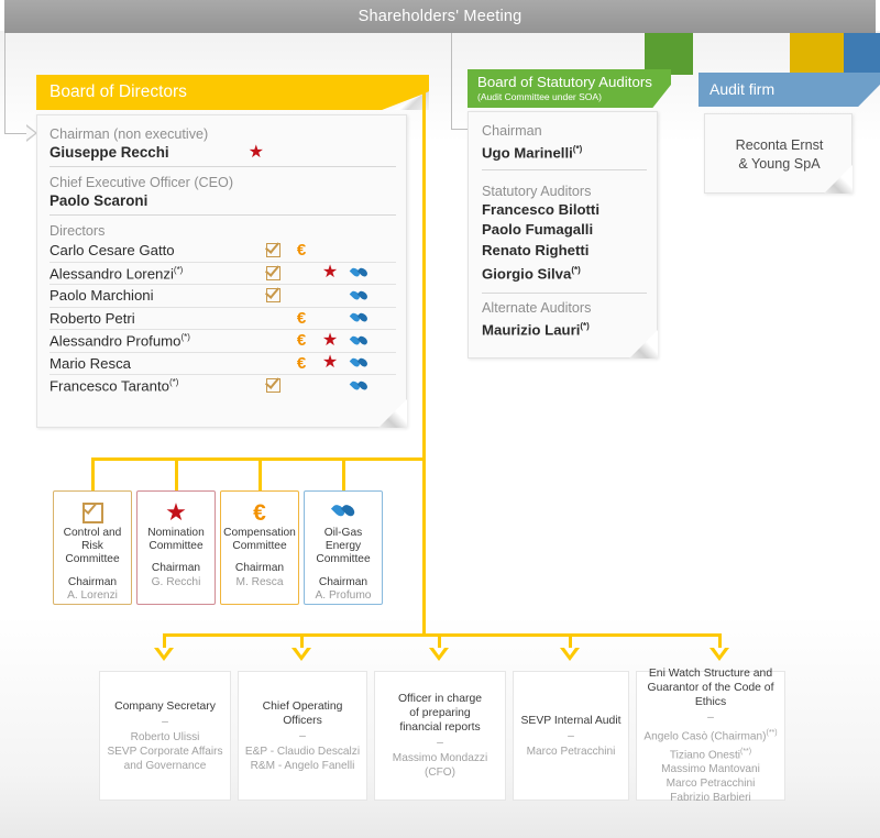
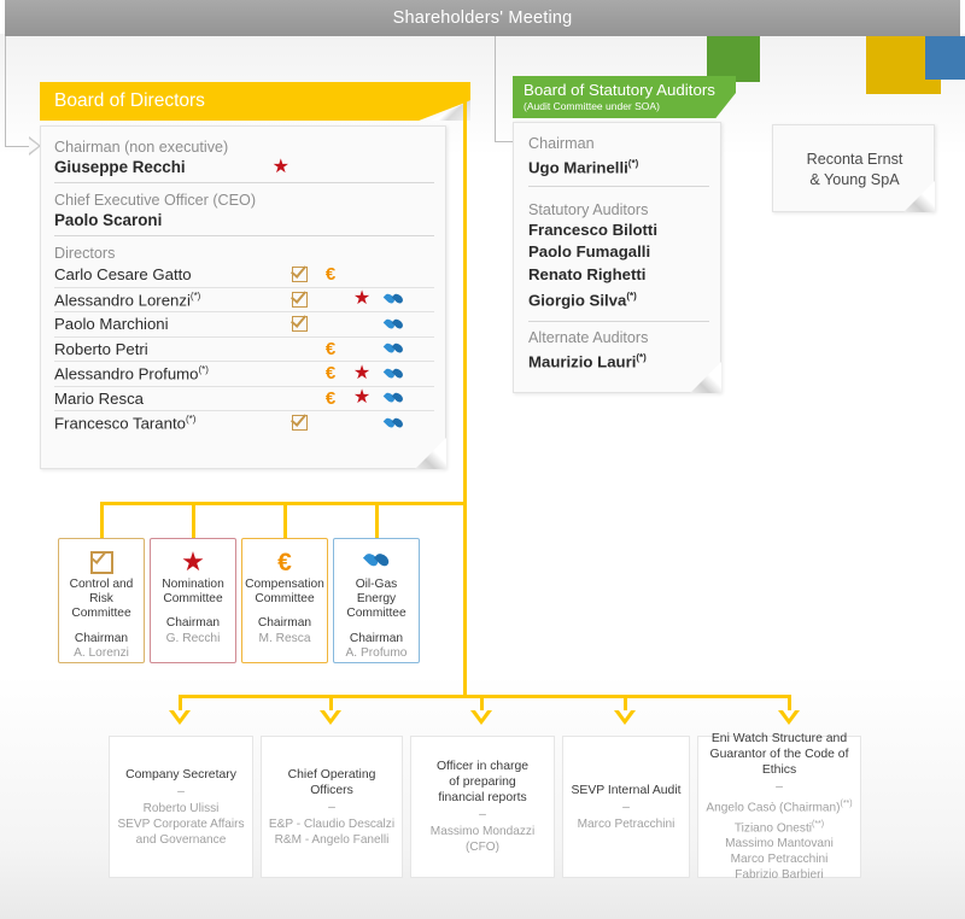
  Shareholders' Meeting
  Board of Directors
  Board of Statutory Auditors
  (Audit Committee under SOA)
- Audit firm
  Chairman (non executive)
  Giuseppe Recchi
  ★
  Chief Executive Officer (CEO)
  Paolo Scaroni
  Directors
  Carlo Cesare Gatto
  €
  Alessandro Lorenzi(*)
  ★
  Paolo Marchioni
  Roberto Petri
  €
  Alessandro Profumo(*)
  €
  ★
  Mario Resca
  €
  ★
  Francesco Taranto(*)
  Chairman
  Ugo Marinelli(*)
  Statutory Auditors
  Francesco Bilotti
  Paolo Fumagalli
  Renato Righetti
  Giorgio Silva(*)
  Alternate Auditors
  Maurizio Lauri(*)
  Reconta Ernst
  & Young SpA
  Control and
  Risk
  Committee
  Chairman
  A. Lorenzi
  ★
  Nomination
  Committee
  Chairman
  G. Recchi
  €
  Compensation
  Committee
  Chairman
  M. Resca
  Oil-Gas
  Energy
  Committee
  Chairman
  A. Profumo
  Company Secretary
  –
  Roberto Ulissi
  SEVP Corporate Affairs
  and Governance
  Chief Operating Officers
  –
  E&P - Claudio Descalzi
  R&M - Angelo Fanelli
  Officer in charge
  of preparing
  financial reports
  –
  Massimo Mondazzi
  (CFO)
  SEVP Internal Audit
  –
  Marco Petracchini
  Eni Watch Structure and
  Guarantor of the Code of Ethics
  –
  Angelo Casò (Chairman)
  Tiziano Onesti
  Massimo Mantovani
  Marco Petracchini
  Fabrizio Barbieri
